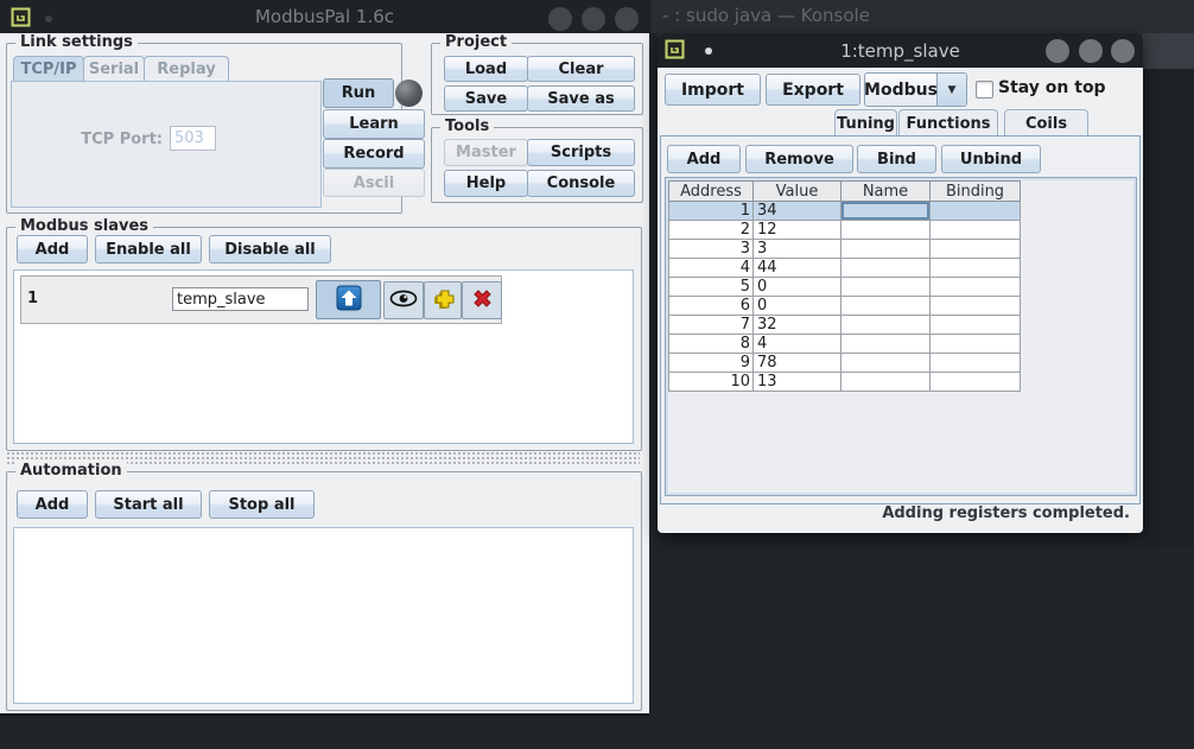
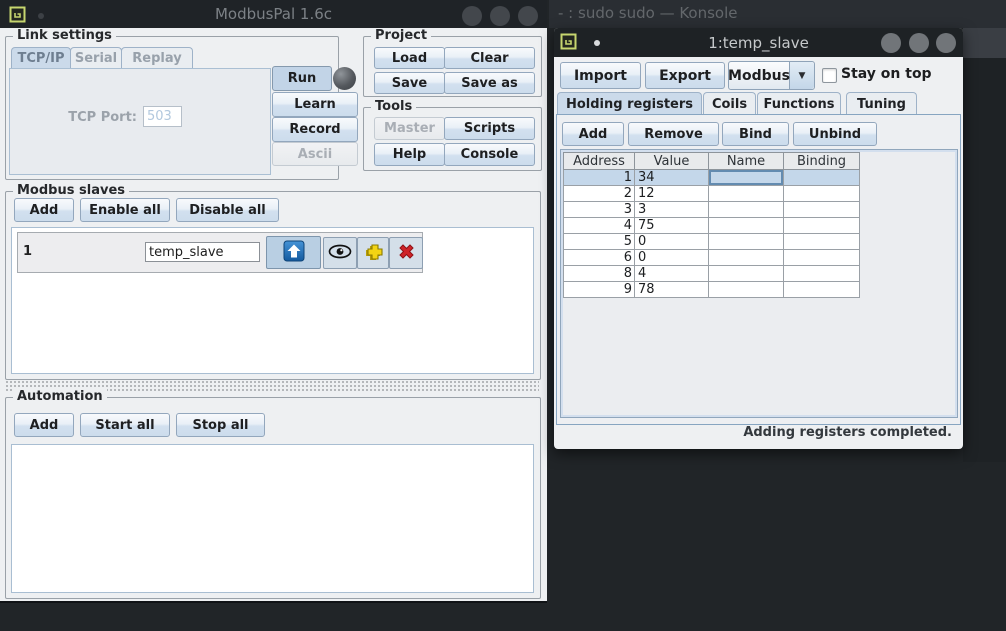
- - : sudo java — Konsole
+ - : sudo sudo — Konsole
  ModbusPal 1.6c
  Link settings
  TCP/IP
  Serial
  Replay
  TCP Port:
  503
  Run
  Learn
  Record
  Ascii
  Project
  Load
  Clear
  Save
  Save as
  Tools
  Master
  Scripts
  Help
  Console
  Modbus slaves
  Add
  Enable all
  Disable all
  1
  temp_slave
  Automation
  Add
  Start all
  Stop all
  1:temp_slave
  Import
  Export
  Modbus
  ▼
  Stay on top
+ Holding registers
- Tuning
+ Coils
  Functions
- Coils
+ Tuning
  Add
  Remove
  Bind
  Unbind
  Address
  Value
  Name
  Binding
  1
  34
  2
  12
  3
  3
  4
- 44
+ 75
  5
  0
  6
  0
- 7
- 32
  8
  4
  9
  78
- 10
- 13
  Adding registers completed.
